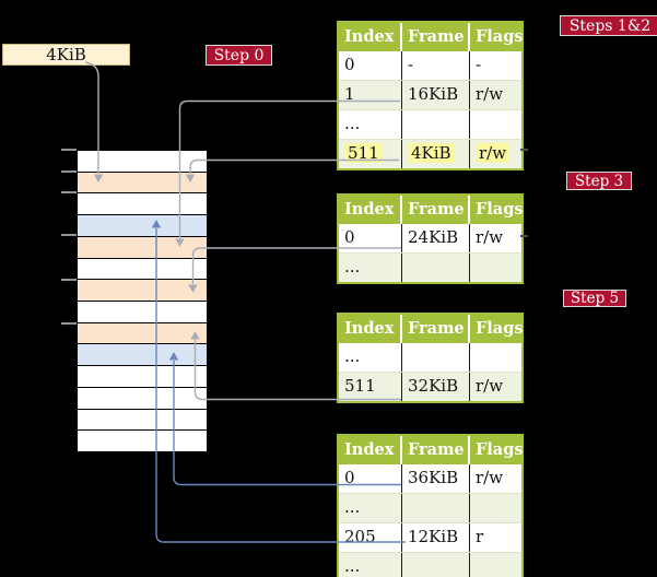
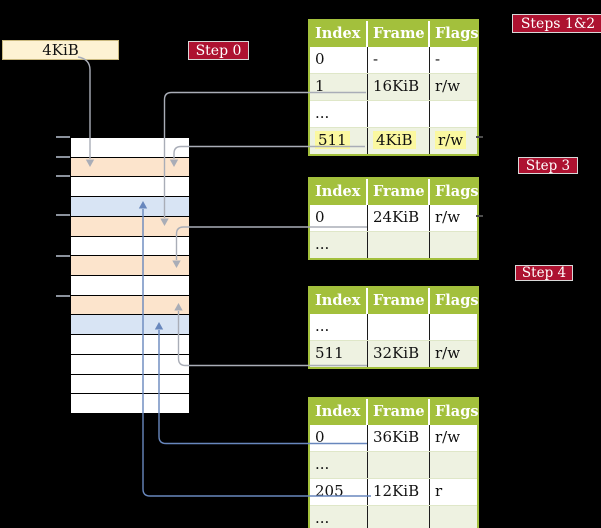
  4KiB
  Step 0
  Steps 1&2
  Step 3
- Step 5
+ Step 4
  Index
  Frame
  Flags
  0
  -
  -
  1
  16KiB
  r/w
  ...
  511
  4KiB
  r/w
  Index
  Frame
  Flags
  0
  24KiB
  r/w
  ...
  Index
  Frame
  Flags
  ...
  511
  32KiB
  r/w
  Index
  Frame
  Flags
  0
  36KiB
  r/w
  ...
  205
  12KiB
  r
  ...
